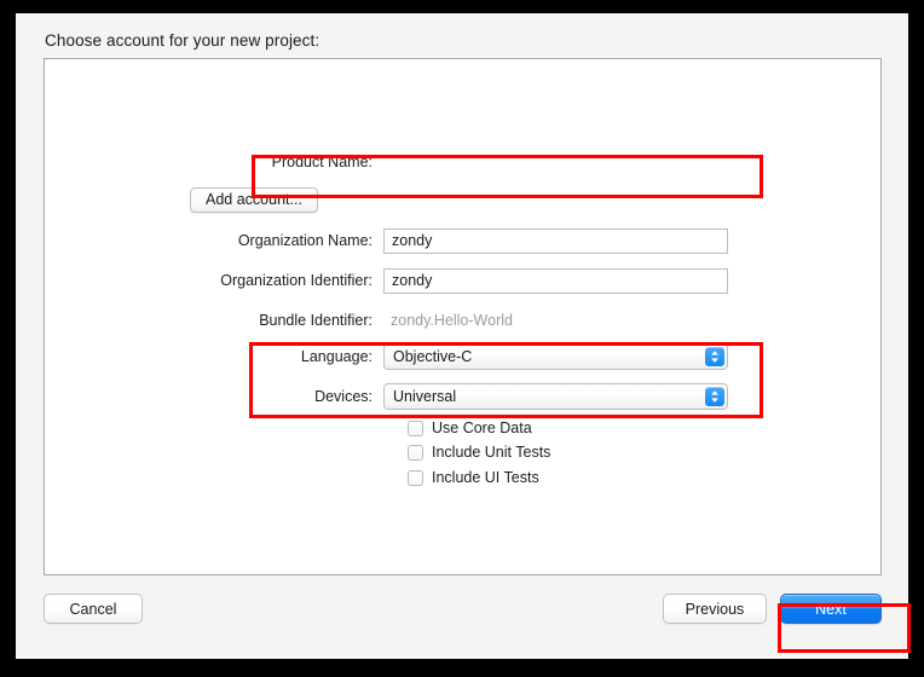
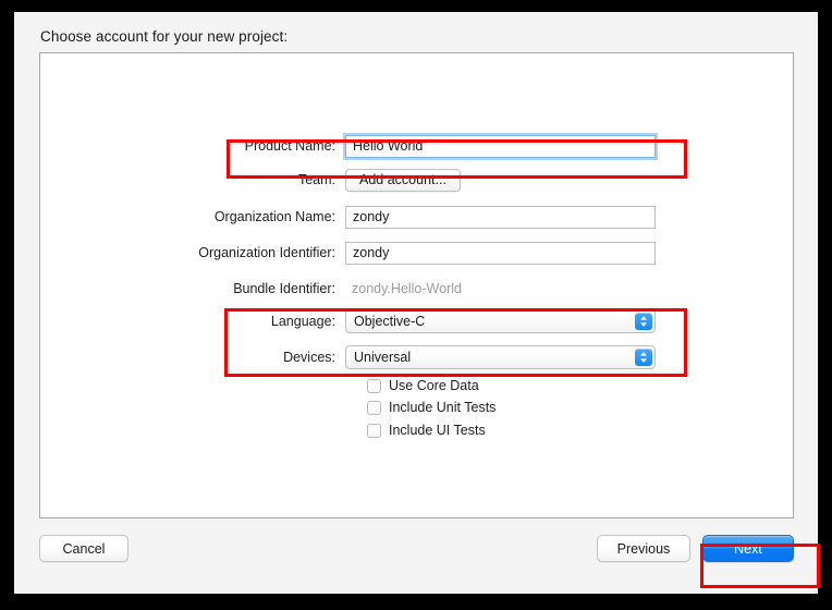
  Choose account for your new project:
  Product Name:
+ Hello World
+ Team:
  Add account...
  Organization Name:
  zondy
  Organization Identifier:
  zondy
  Bundle Identifier:
  zondy.Hello-World
  Language:
  Objective-C
  Devices:
  Universal
  Use Core Data
  Include Unit Tests
  Include UI Tests
  Cancel
  Previous
  Next
